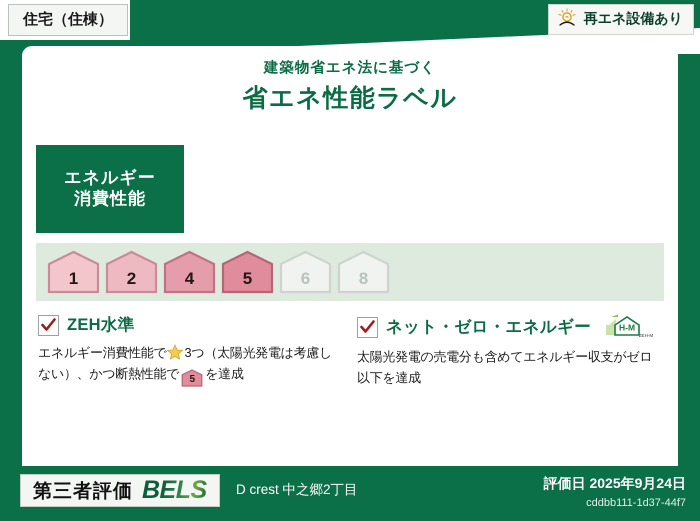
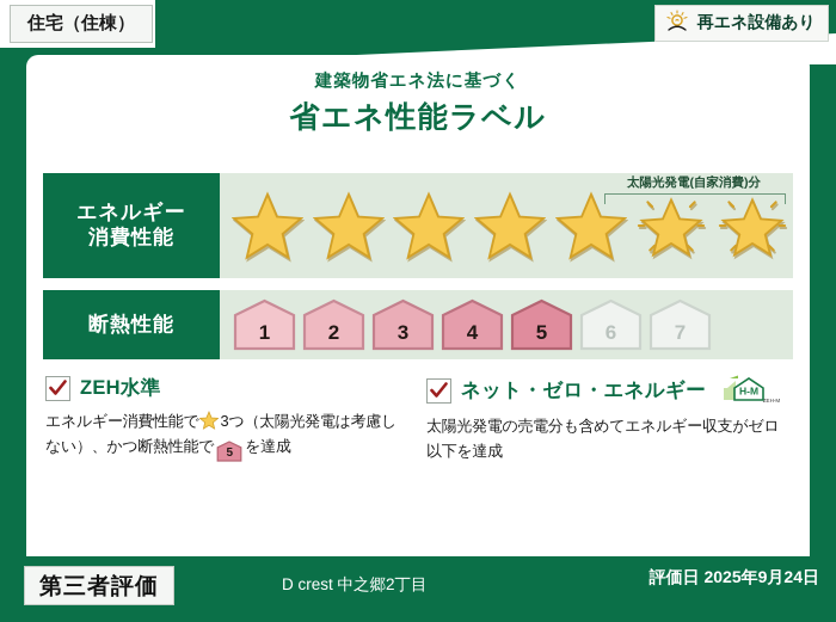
  住宅（住棟）
  再エネ設備あり
  建築物省エネ法に基づく
  省エネ性能ラベル
  エネルギー
  消費性能
+ 太陽光発電(自家消費)分
+ 断熱性能
  1
  2
+ 3
  4
  5
  6
- 8
+ 7
  ZEH水準
  エネルギー消費性能で 3つ（太陽光発電は考慮しない）、かつ断熱性能で
  5
  を達成
  ネット・ゼロ・エネルギー
  H-M
  太陽光発電の売電分も含めてエネルギー収支がゼロ以下を達成
  第三者評価
- BELS
  D crest 中之郷2丁目
  評価日 2025年9月24日
- cddbb111-1d37-44f7
